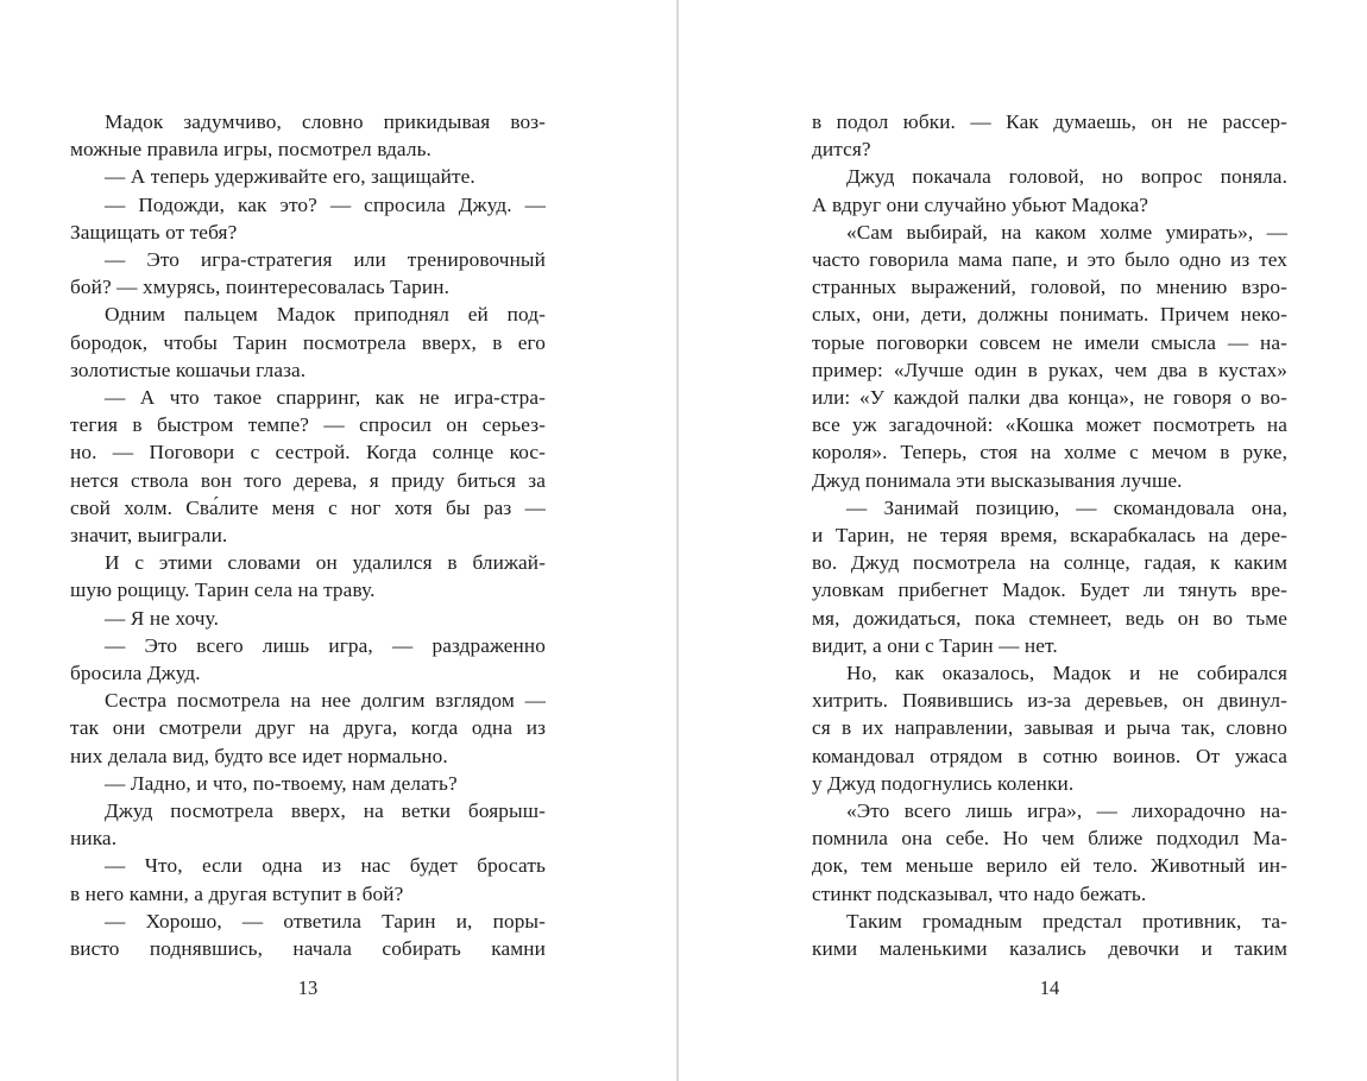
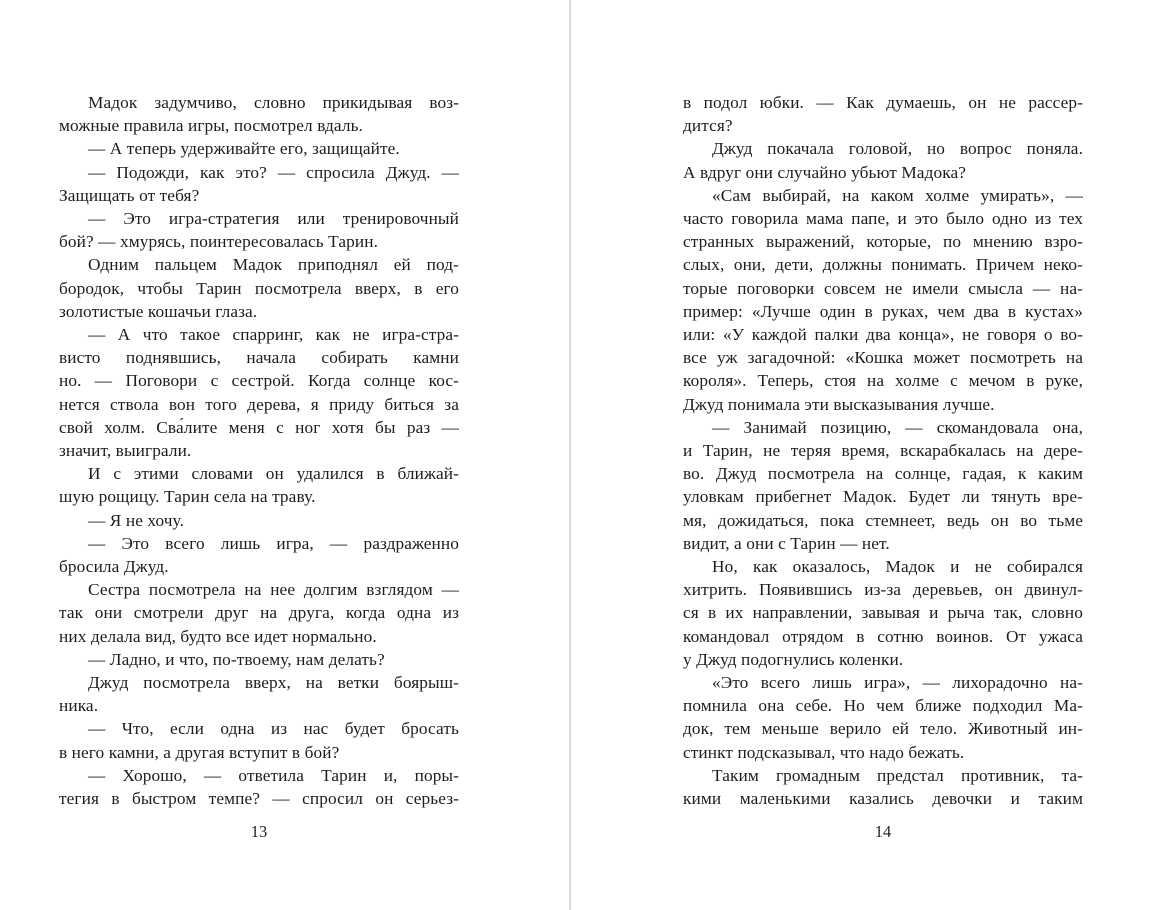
  Мадок задумчиво, словно прикидывая воз-
  можные правила игры, посмотрел вдаль.
  — А теперь удерживайте его, защищайте.
  — Подожди, как это? — спросила Джуд. —
  Защищать от тебя?
  — Это игра-стратегия или тренировочный
  бой? — хмурясь, поинтересовалась Тарин.
  Одним пальцем Мадок приподнял ей под-
  бородок, чтобы Тарин посмотрела вверх, в его
  золотистые кошачьи глаза.
  — А что такое спарринг, как не игра-стра-
- тегия в быстром темпе? — спросил он серьез-
+ висто поднявшись, начала собирать камни
  но. — Поговори с сестрой. Когда солнце кос-
  нется ствола вон того дерева, я приду биться за
  свой холм. Сва́лите меня с ног хотя бы раз —
  значит, выиграли.
  И с этими словами он удалился в ближай-
  шую рощицу. Тарин села на траву.
  — Я не хочу.
  — Это всего лишь игра, — раздраженно
  бросила Джуд.
  Сестра посмотрела на нее долгим взглядом —
  так они смотрели друг на друга, когда одна из
  них делала вид, будто все идет нормально.
  — Ладно, и что, по-твоему, нам делать?
  Джуд посмотрела вверх, на ветки боярыш-
  ника.
  — Что, если одна из нас будет бросать
  в него камни, а другая вступит в бой?
  — Хорошо, — ответила Тарин и, поры-
- висто поднявшись, начала собирать камни
+ тегия в быстром темпе? — спросил он серьез-
  13
  в подол юбки. — Как думаешь, он не рассер-
  дится?
  Джуд покачала головой, но вопрос поняла.
  А вдруг они случайно убьют Мадока?
  «Сам выбирай, на каком холме умирать», —
  часто говорила мама папе, и это было одно из тех
- странных выражений, головой, по мнению взро-
+ странных выражений, которые, по мнению взро-
  слых, они, дети, должны понимать. Причем неко-
  торые поговорки совсем не имели смысла — на-
  пример: «Лучше один в руках, чем два в кустах»
  или: «У каждой палки два конца», не говоря о во-
  все уж загадочной: «Кошка может посмотреть на
  короля». Теперь, стоя на холме с мечом в руке,
  Джуд понимала эти высказывания лучше.
  — Занимай позицию, — скомандовала она,
  и Тарин, не теряя время, вскарабкалась на дере-
  во. Джуд посмотрела на солнце, гадая, к каким
  уловкам прибегнет Мадок. Будет ли тянуть вре-
  мя, дожидаться, пока стемнеет, ведь он во тьме
  видит, а они с Тарин — нет.
  Но, как оказалось, Мадок и не собирался
  хитрить. Появившись из-за деревьев, он двинул-
  ся в их направлении, завывая и рыча так, словно
  командовал отрядом в сотню воинов. От ужаса
  у Джуд подогнулись коленки.
  «Это всего лишь игра», — лихорадочно на-
  помнила она себе. Но чем ближе подходил Ма-
  док, тем меньше верило ей тело. Животный ин-
  стинкт подсказывал, что надо бежать.
  Таким громадным предстал противник, та-
  кими маленькими казались девочки и таким
  14
